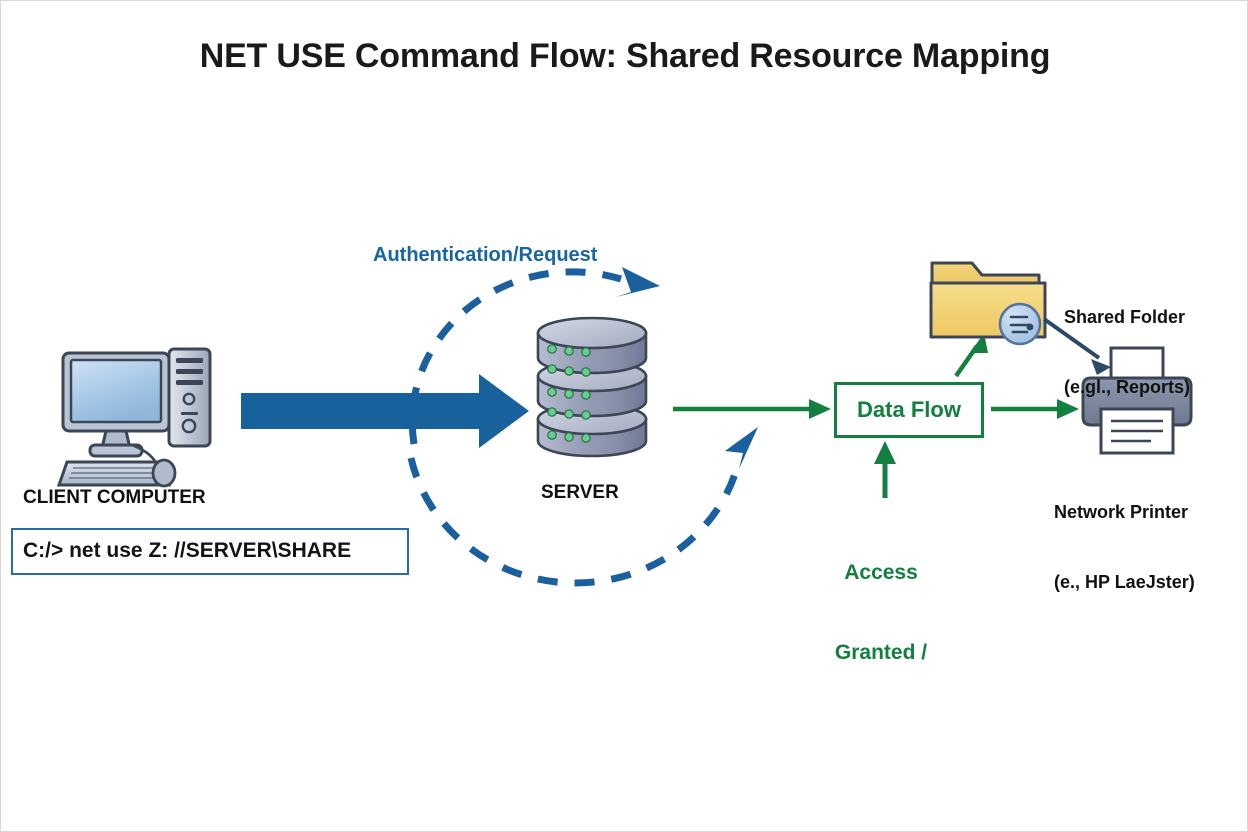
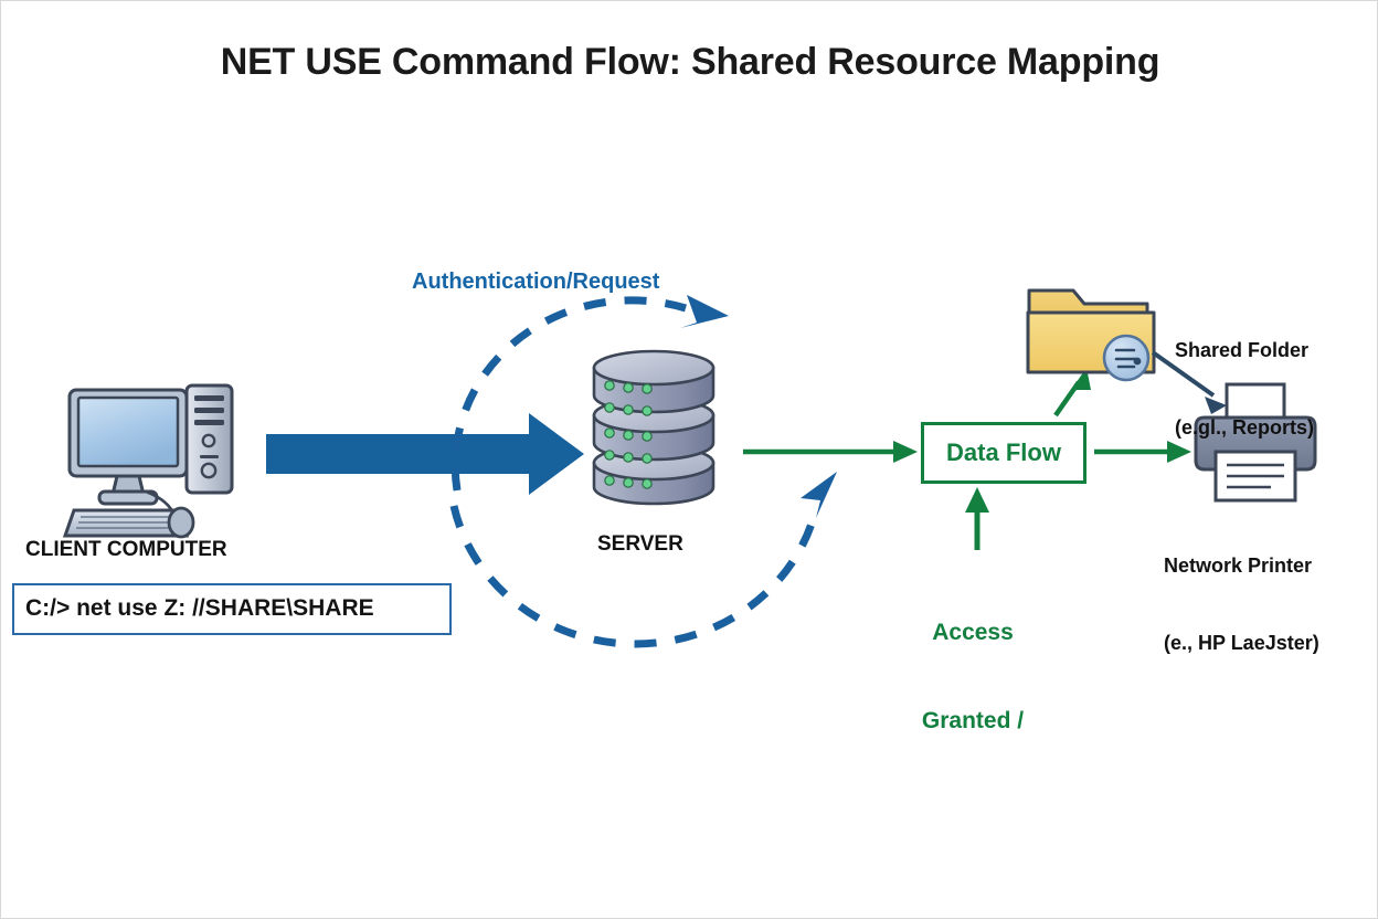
  NET USE Command Flow: Shared Resource Mapping
  CLIENT COMPUTER
- C:/> net use Z: //SERVER\SHARE
+ C:/> net use Z: //SHARE\SHARE
  Authentication/Request
  SERVER
  Data Flow
  Access
  Granted /
  Shared Folder
  (e.gl., Reports)
  Network Printer
  (e., HP LaeJster)
